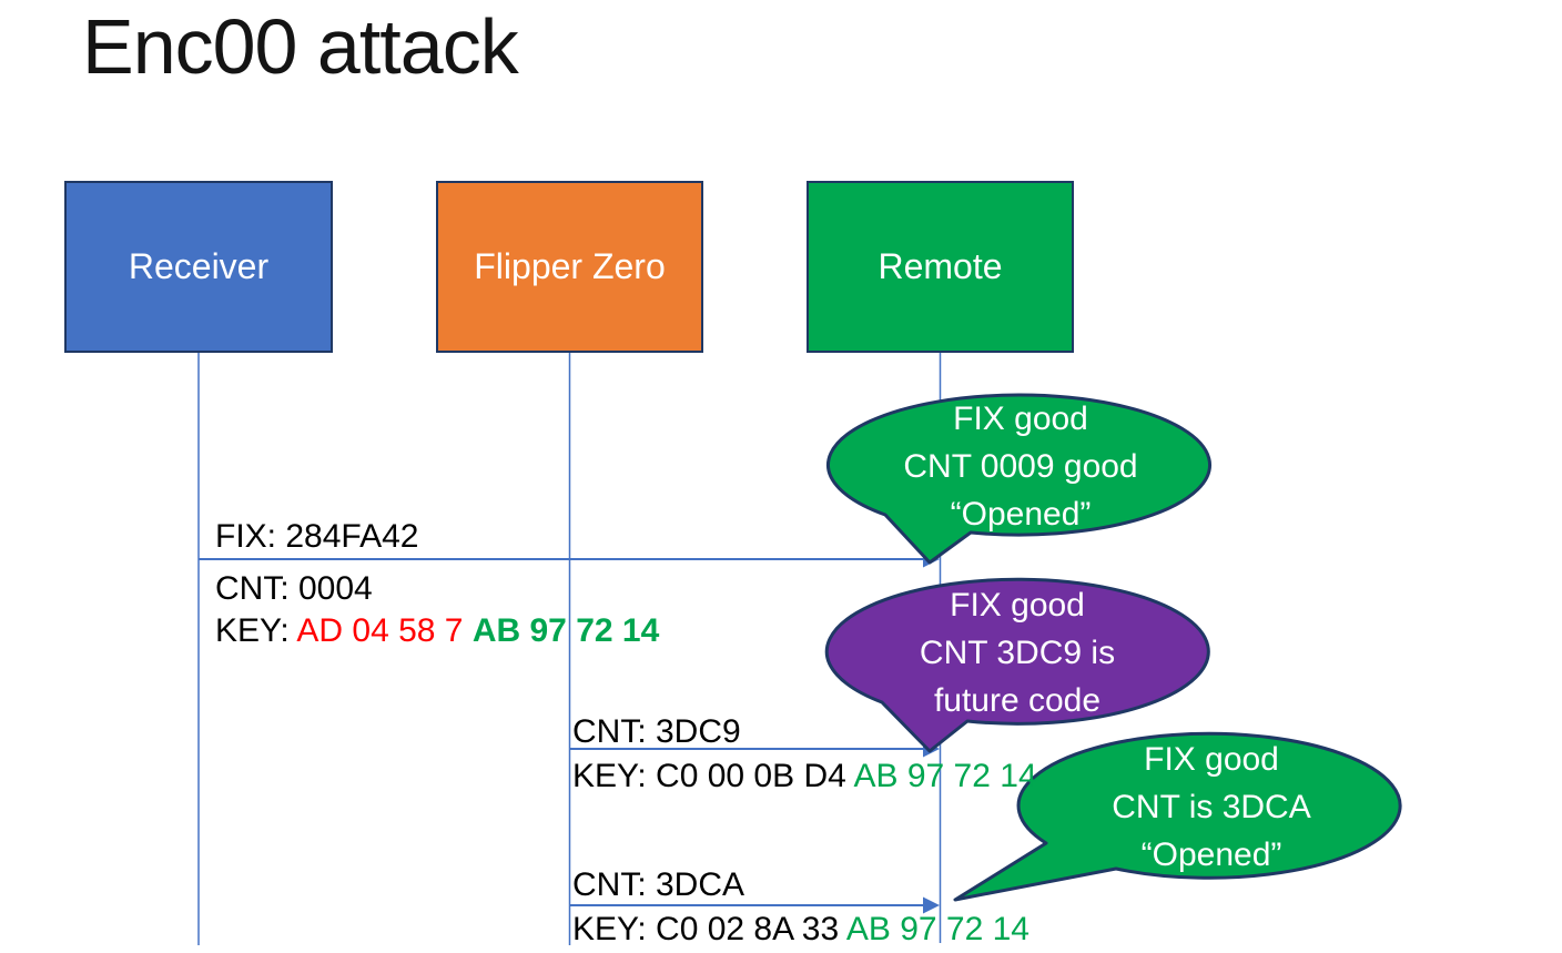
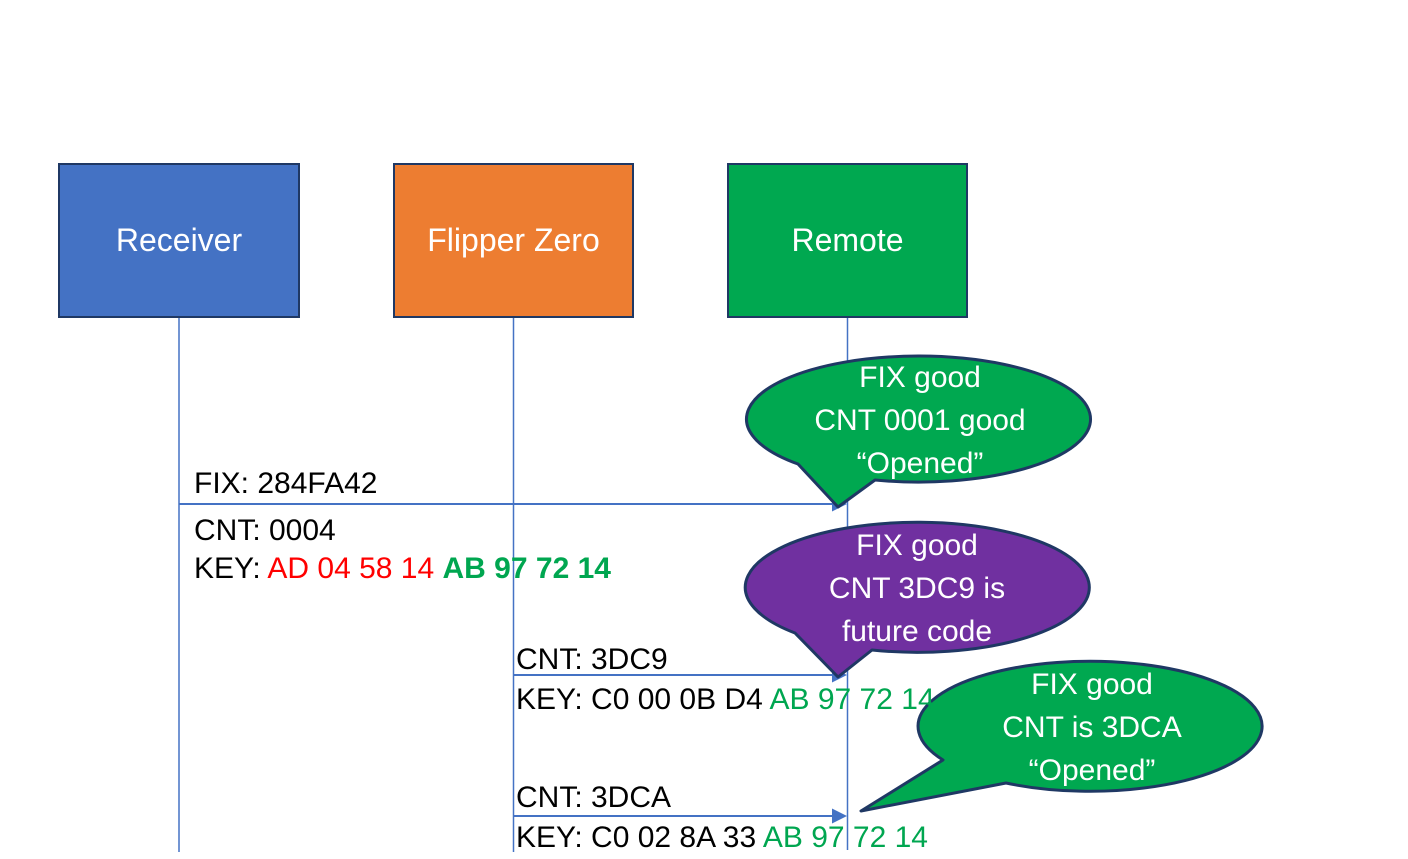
- Enc00 attack
  Receiver
  Flipper Zero
  Remote
  FIX: 284FA42
  CNT: 0004
- KEY: AD 04 58 7 AB 97 72 14
+ KEY: AD 04 58 14 AB 97 72 14
  CNT: 3DC9
  KEY: C0 00 0B D4 AB 97 72 14
  CNT: 3DCA
  KEY: C0 02 8A 33 AB 97 72 14
  FIX good
- CNT 0009 good
+ CNT 0001 good
  “Opened”
  FIX good
  CNT 3DC9 is
  future code
  FIX good
  CNT is 3DCA
  “Opened”
